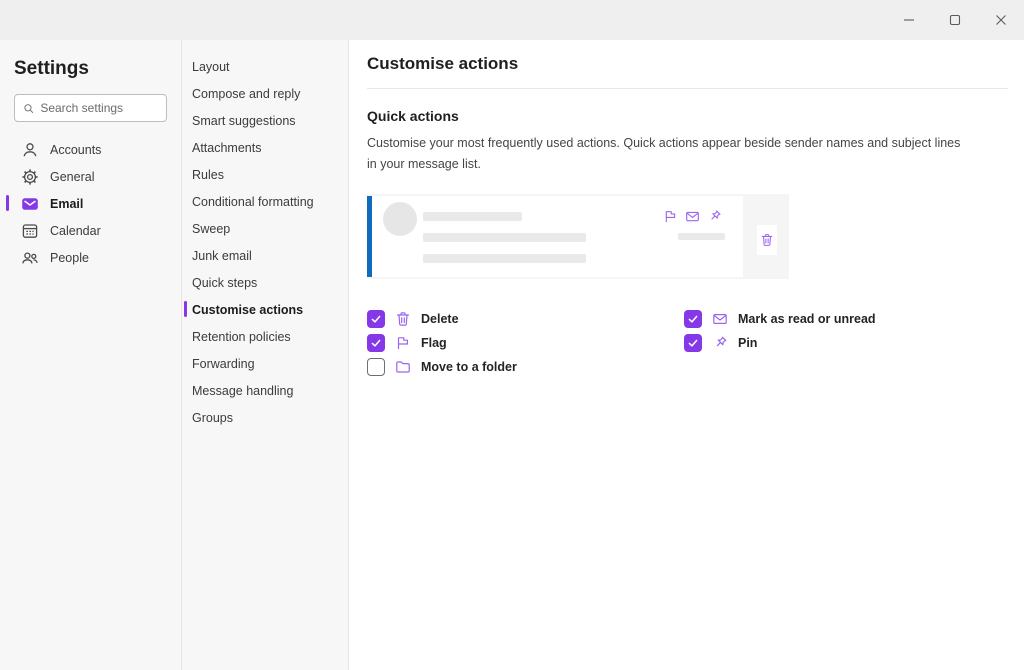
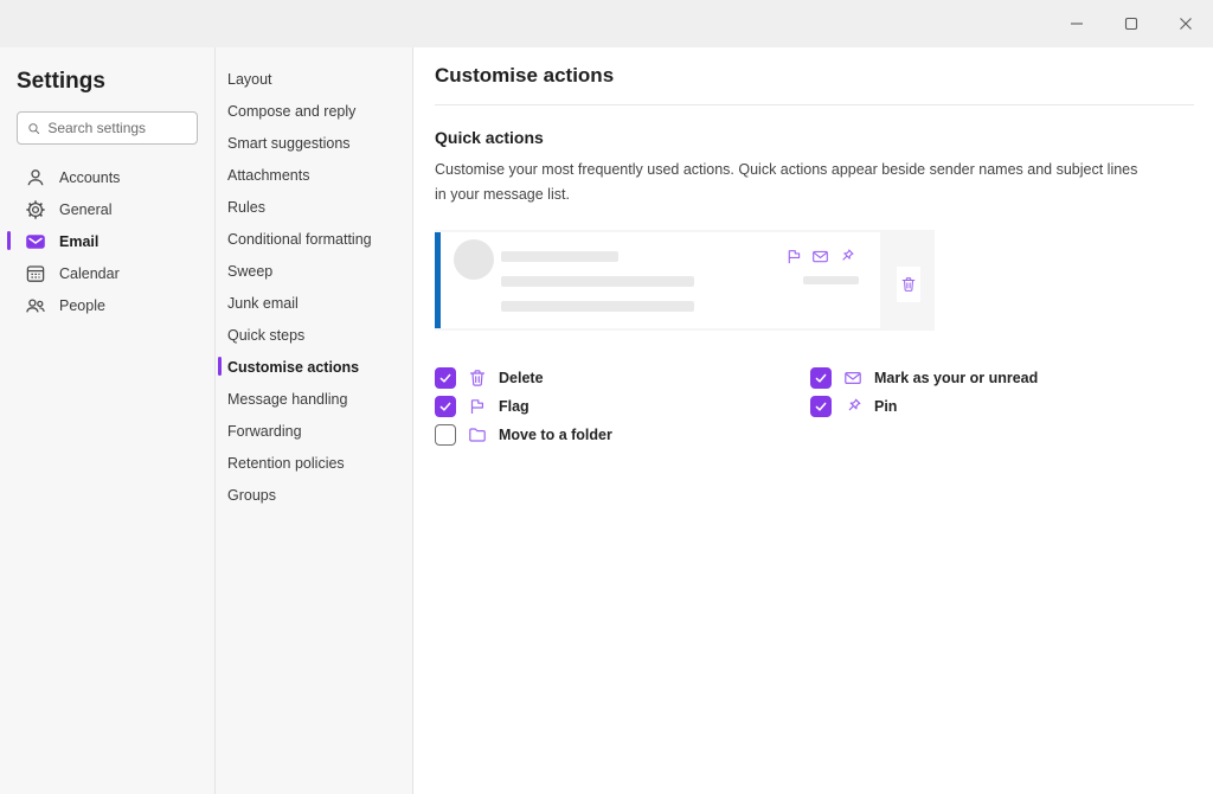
  Settings
  Search settings
  Accounts
  General
  Email
  Calendar
  People
  Layout
  Compose and reply
  Smart suggestions
  Attachments
  Rules
  Conditional formatting
  Sweep
  Junk email
  Quick steps
  Customise actions
- Retention policies
+ Message handling
  Forwarding
- Message handling
+ Retention policies
  Groups
  Customise actions
  Quick actions
  Customise your most frequently used actions. Quick actions appear beside sender names and subject lines in your message list.
  Delete
- Mark as read or unread
+ Mark as your or unread
  Flag
  Pin
  Move to a folder
